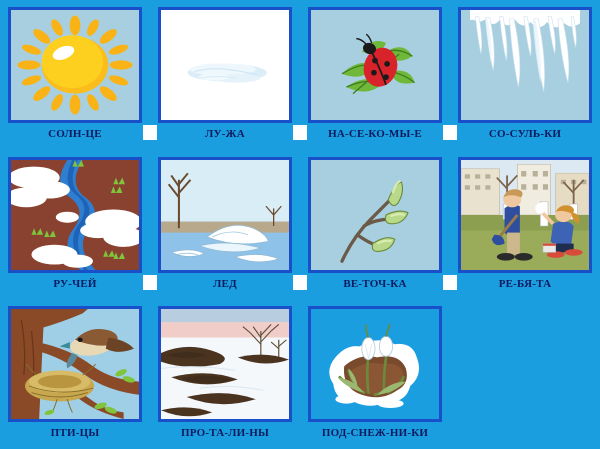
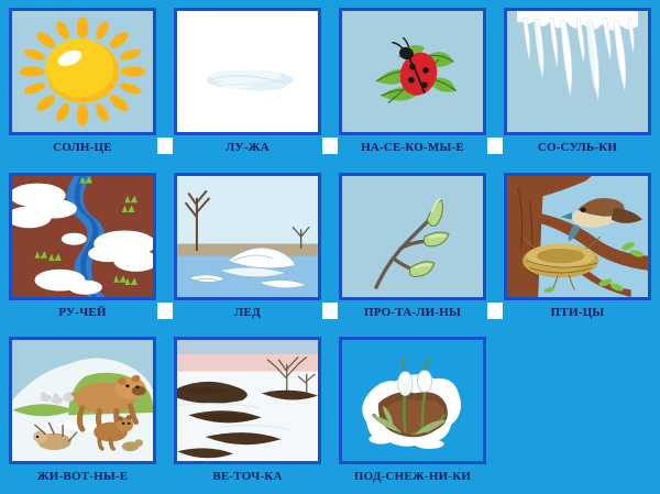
  СОЛН-ЦЕ
  ЛУ-ЖА
  НА-СЕ-КО-МЫ-Е
  СО-СУЛЬ-КИ
  РУ-ЧЕЙ
  ЛЕД
- ВЕ-ТОЧ-КА
+ ПРО-ТА-ЛИ-НЫ
- РЕ-БЯ-ТА
  ПТИ-ЦЫ
+ ЖИ-ВОТ-НЫ-Е
- ПРО-ТА-ЛИ-НЫ
+ ВЕ-ТОЧ-КА
  ПОД-СНЕЖ-НИ-КИ
